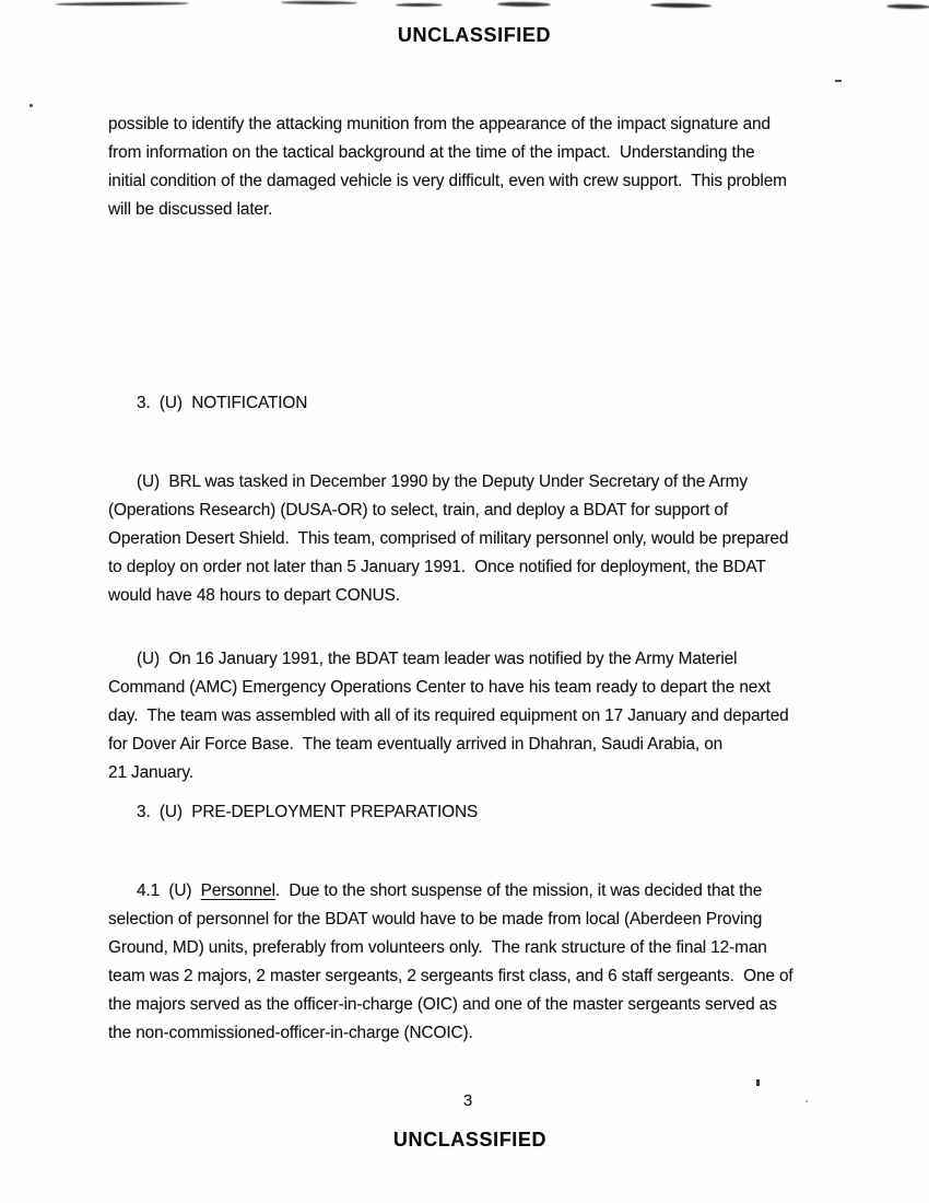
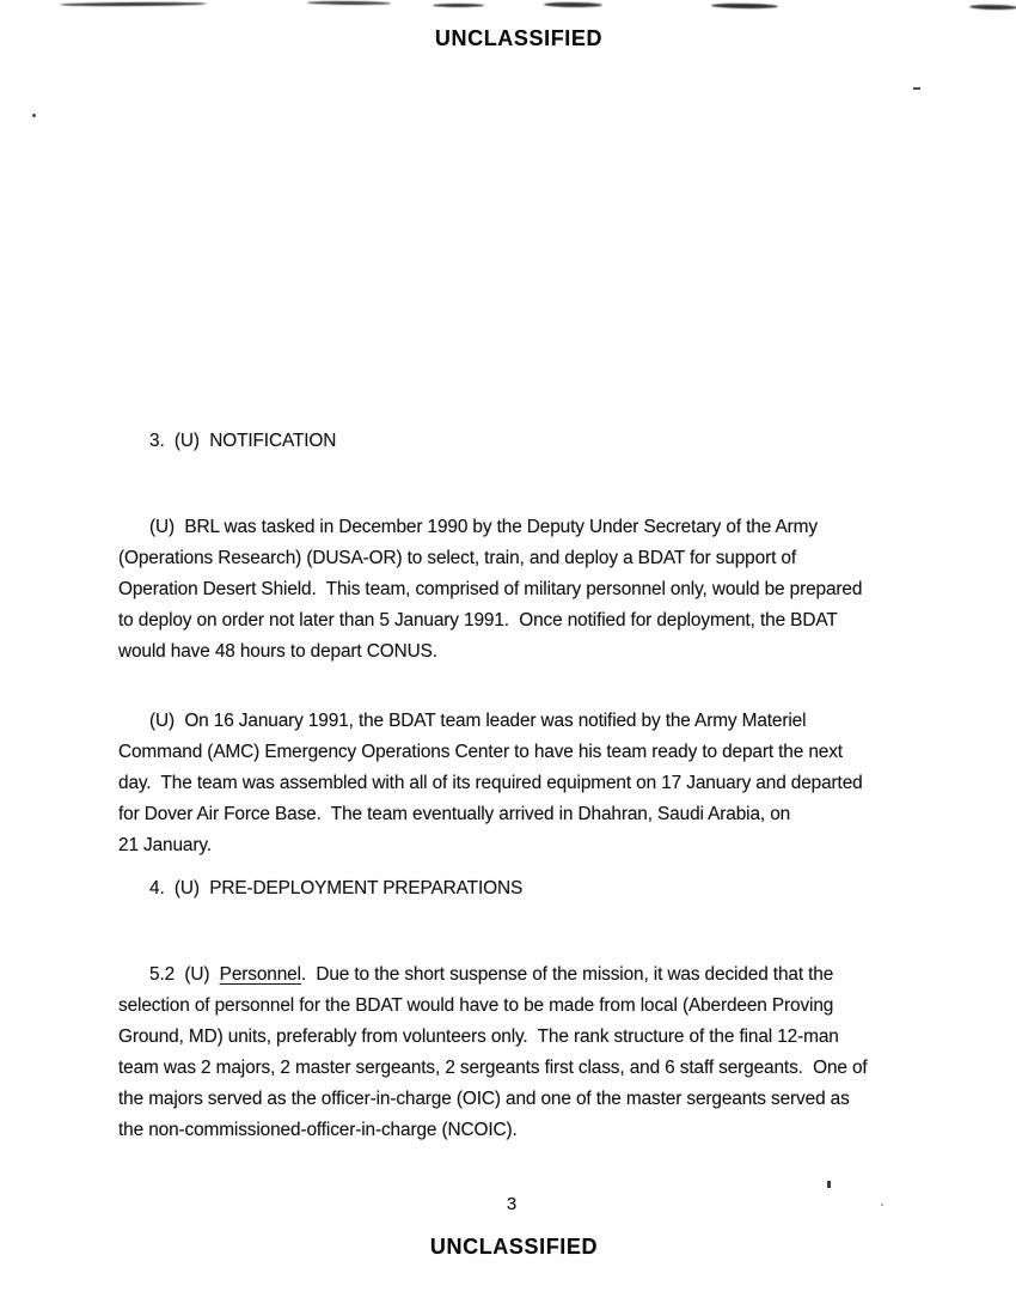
  UNCLASSIFIED
- possible to identify the attacking munition from the appearance of the impact signature and
- from information on the tactical background at the time of the impact. Understanding the
- initial condition of the damaged vehicle is very difficult, even with crew support. This problem
- will be discussed later.
  3. (U) NOTIFICATION
  (U) BRL was tasked in December 1990 by the Deputy Under Secretary of the Army
  (Operations Research) (DUSA-OR) to select, train, and deploy a BDAT for support of
  Operation Desert Shield. This team, comprised of military personnel only, would be prepared
  to deploy on order not later than 5 January 1991. Once notified for deployment, the BDAT
  would have 48 hours to depart CONUS.
  (U) On 16 January 1991, the BDAT team leader was notified by the Army Materiel
  Command (AMC) Emergency Operations Center to have his team ready to depart the next
  day. The team was assembled with all of its required equipment on 17 January and departed
  for Dover Air Force Base. The team eventually arrived in Dhahran, Saudi Arabia, on
  21 January.
- 3. (U) PRE-DEPLOYMENT PREPARATIONS
+ 4. (U) PRE-DEPLOYMENT PREPARATIONS
- 4.1 (U) Personnel. Due to the short suspense of the mission, it was decided that the
+ 5.2 (U) Personnel. Due to the short suspense of the mission, it was decided that the
  selection of personnel for the BDAT would have to be made from local (Aberdeen Proving
  Ground, MD) units, preferably from volunteers only. The rank structure of the final 12-man
  team was 2 majors, 2 master sergeants, 2 sergeants first class, and 6 staff sergeants. One of
  the majors served as the officer-in-charge (OIC) and one of the master sergeants served as
  the non-commissioned-officer-in-charge (NCOIC).
  3
  UNCLASSIFIED
